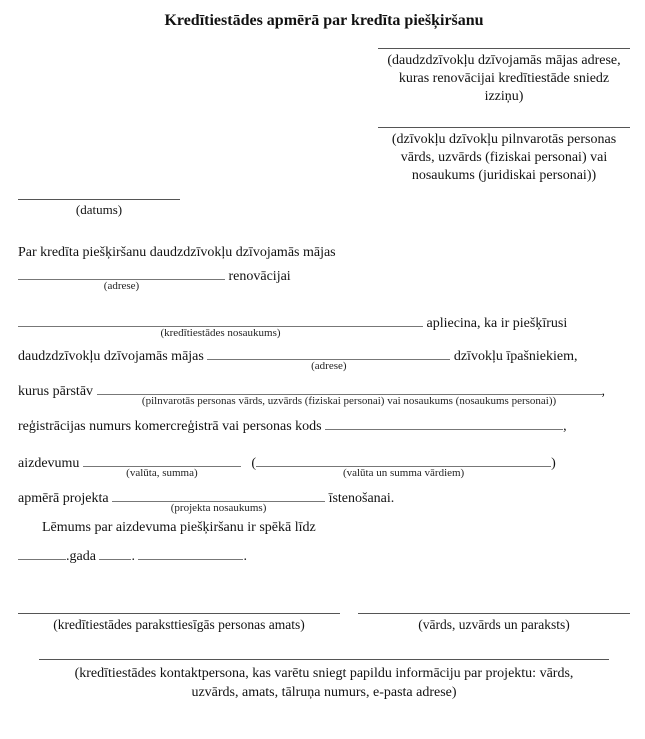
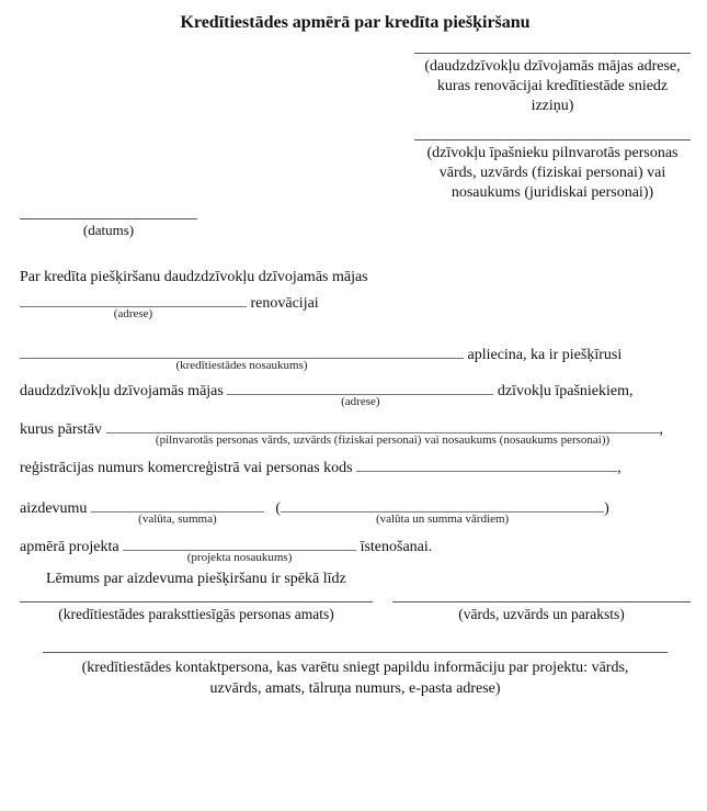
  Kredītiestādes apmērā par kredīta piešķiršanu
  (daudzdzīvokļu dzīvojamās mājas adrese, kuras renovācijai kredītiestāde sniedz izziņu)
- (dzīvokļu dzīvokļu pilnvarotās personas vārds, uzvārds (fiziskai personai) vai nosaukums (juridiskai personai))
+ (dzīvokļu īpašnieku pilnvarotās personas vārds, uzvārds (fiziskai personai) vai nosaukums (juridiskai personai))
  (datums)
  Par kredīta piešķiršanu daudzdzīvokļu dzīvojamās mājas
  (adrese)
  renovācijai
  (kredītiestādes nosaukums)
  apliecina, ka ir piešķīrusi
  daudzdzīvokļu dzīvojamās mājas
  (adrese)
  dzīvokļu īpašniekiem,
  kurus pārstāv
  (pilnvarotās personas vārds, uzvārds (fiziskai personai) vai nosaukums (nosaukums personai))
  ,
  reģistrācijas numurs komercreģistrā vai personas kods ,
  aizdevumu
  (valūta, summa)
  (
  (valūta un summa vārdiem)
  )
  apmērā projekta
  (projekta nosaukums)
  īstenošanai.
  Lēmums par aizdevuma piešķiršanu ir spēkā līdz
- .gada . .
  (kredītiestādes paraksttiesīgās personas amats)
  (vārds, uzvārds un paraksts)
  (kredītiestādes kontaktpersona, kas varētu sniegt papildu informāciju par projektu: vārds, uzvārds, amats, tālruņa numurs, e-pasta adrese)
